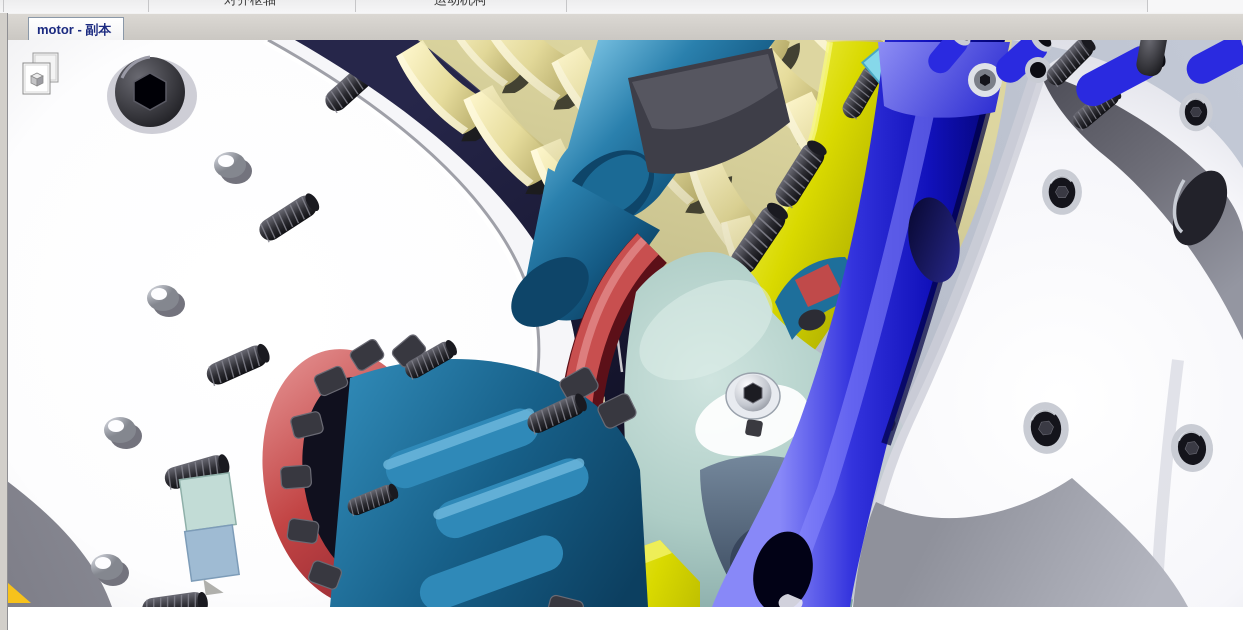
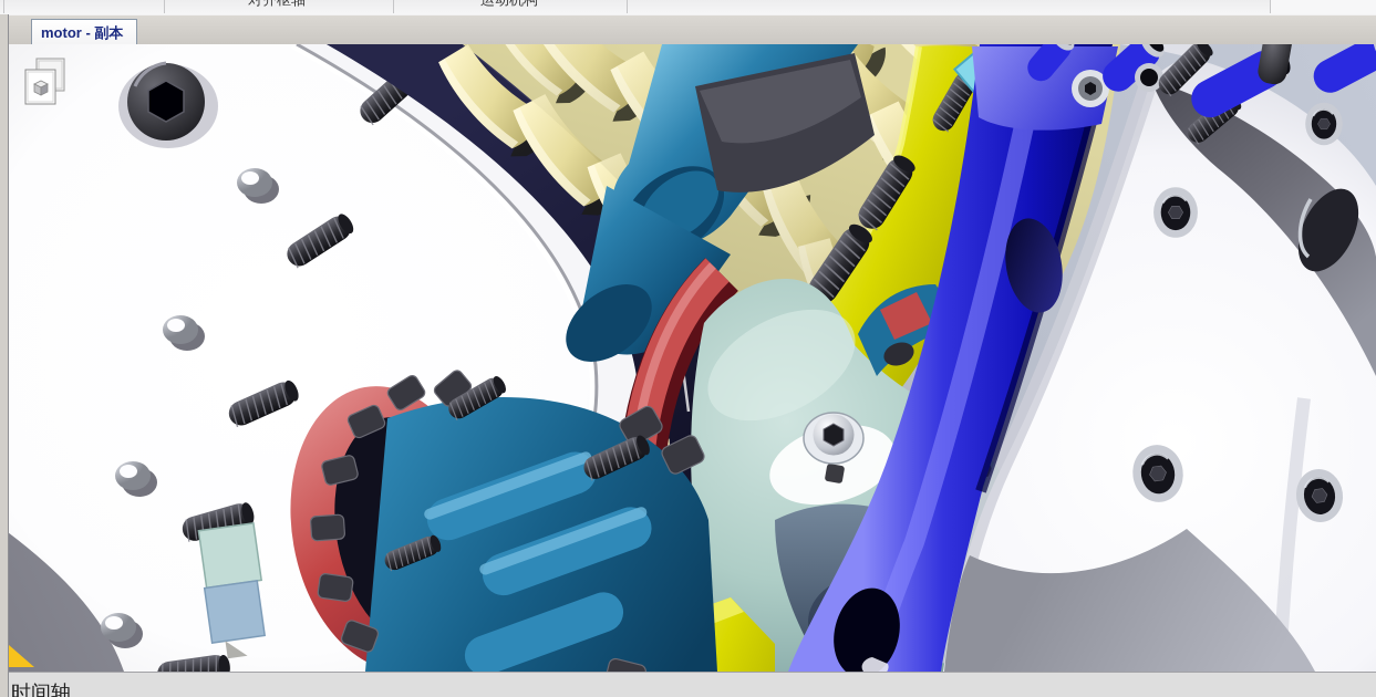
  motor - 副本
+ 时间轴
